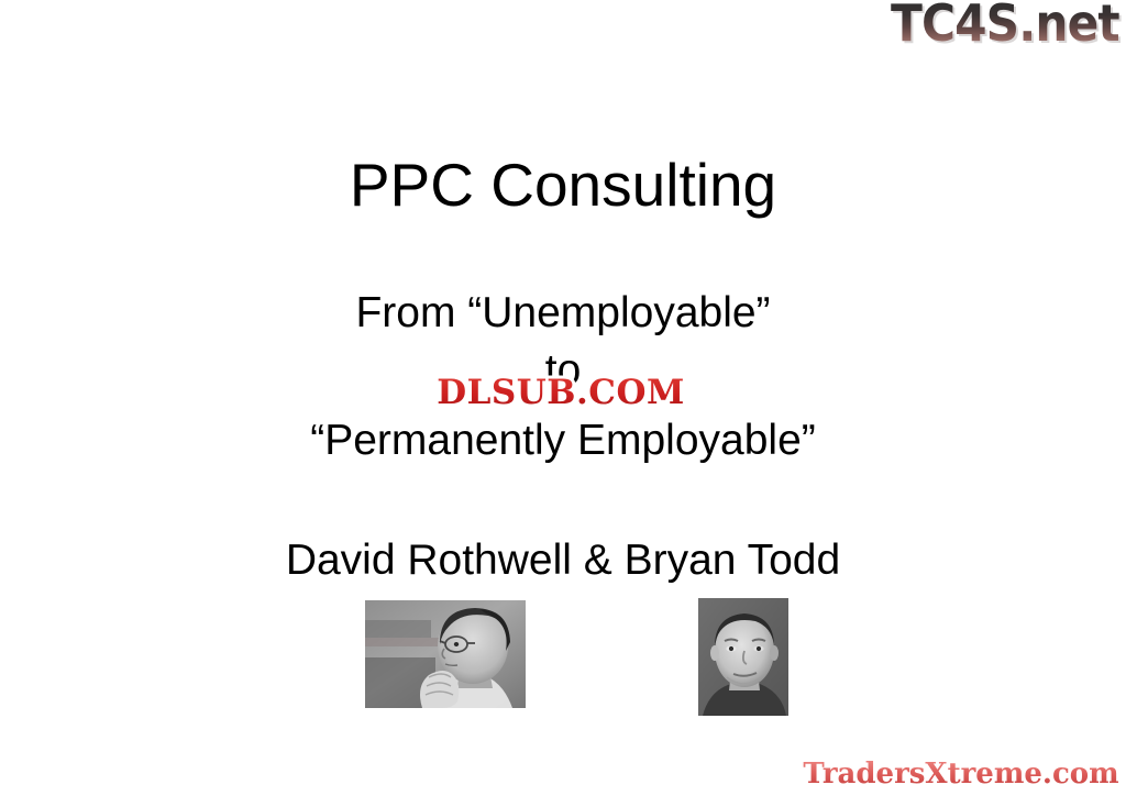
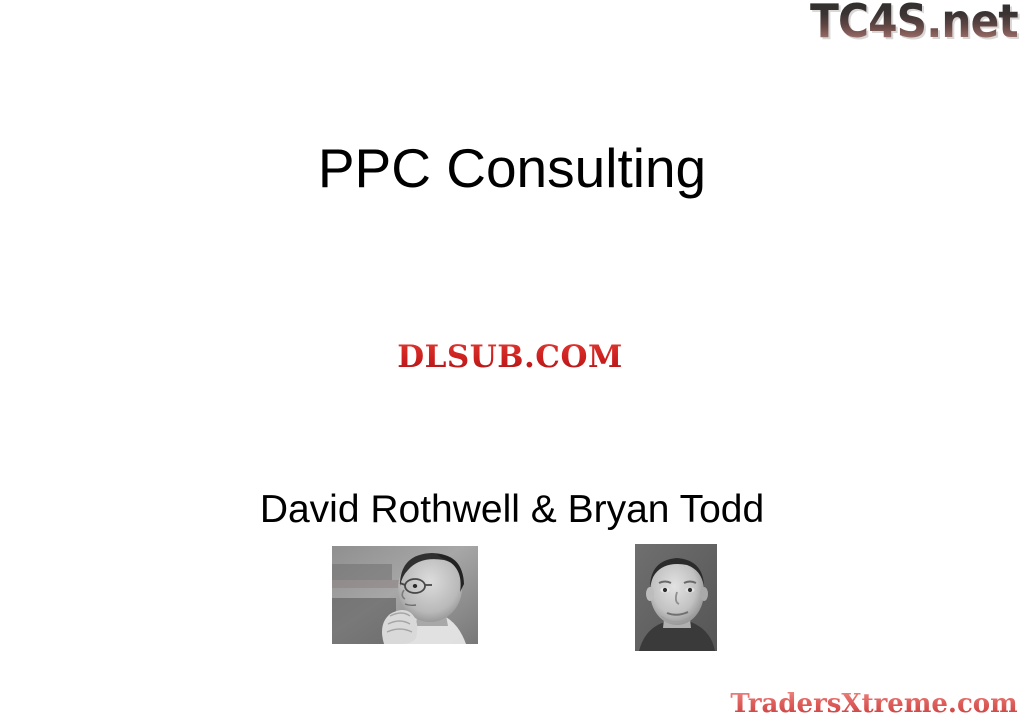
  TC4S.net
  PPC Consulting
- From “Unemployable”
- to
- “Permanently Employable”
  David Rothwell & Bryan Todd
  DLSUB.COM
  TradersXtreme.com
